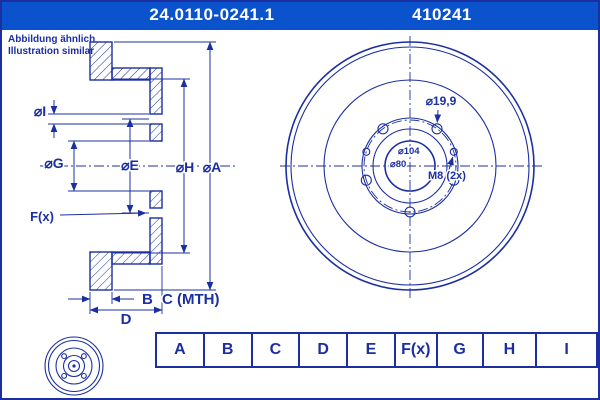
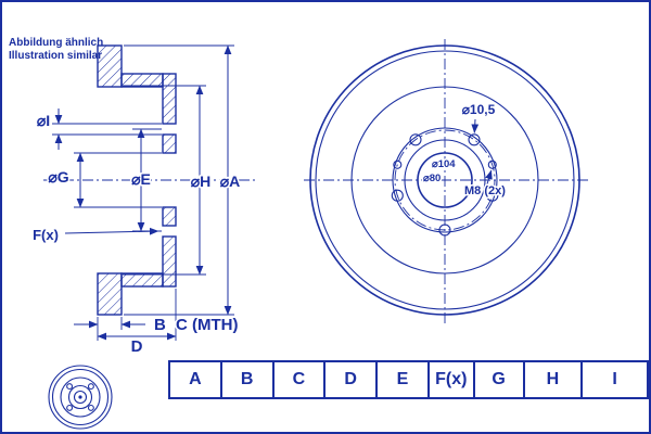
- 24.0110-0241.1
- 410241
  Abbildung ähnlich
  Illustration simila
  ⌀I
  ⌀G
  ⌀E
  ⌀H
  ⌀A
  F(x)
  B
  C (MTH)
  D
- ⌀19,9
+ ⌀10,5
  ⌀104
  ⌀80
  M8 (2x)
  A	B	C	D	E	F(x)	G	H	I
